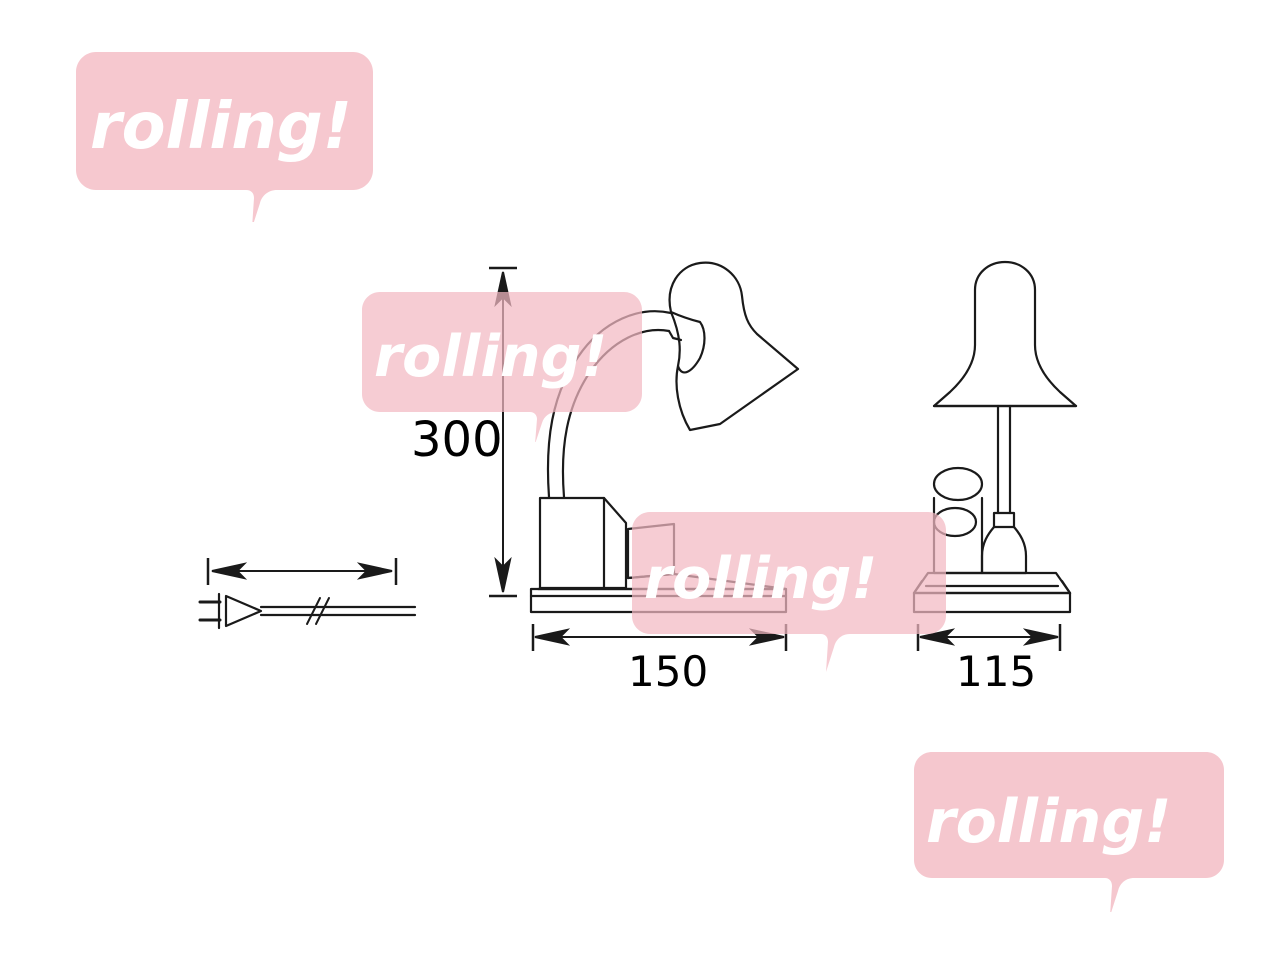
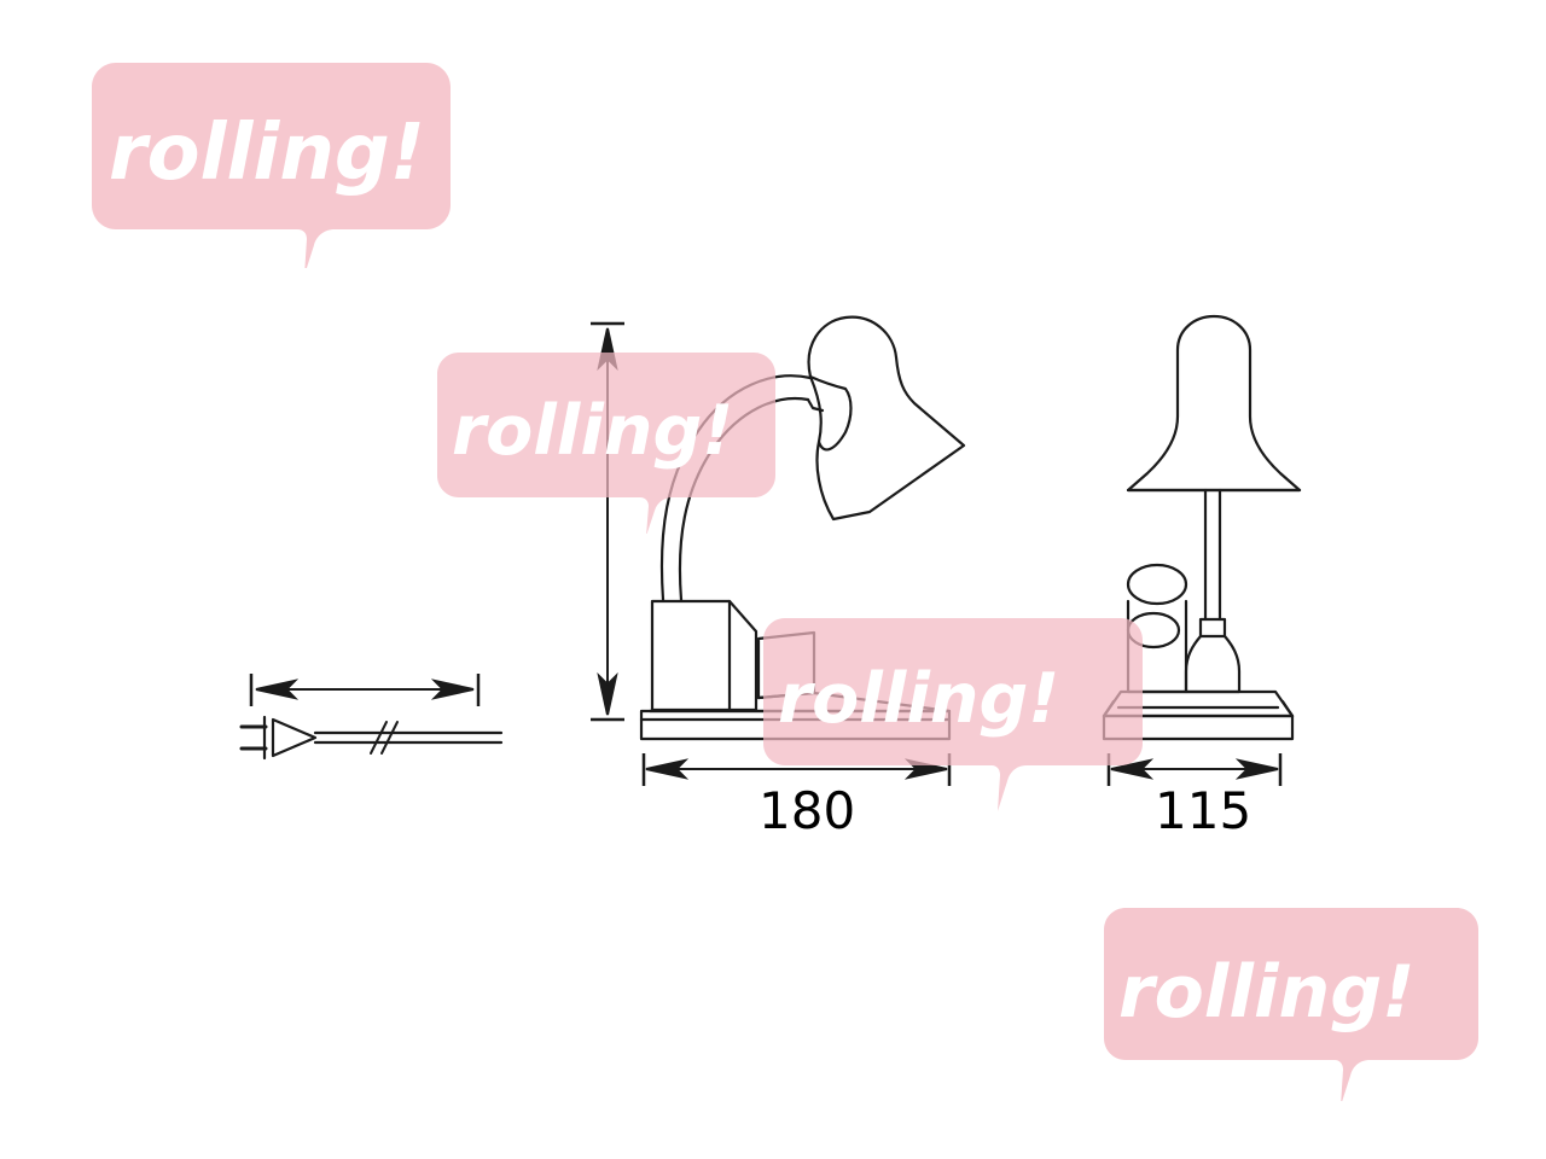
- 300
- 150
+ 180
  115
  rolling!
  rolling!
  rolling!
  rolling!
